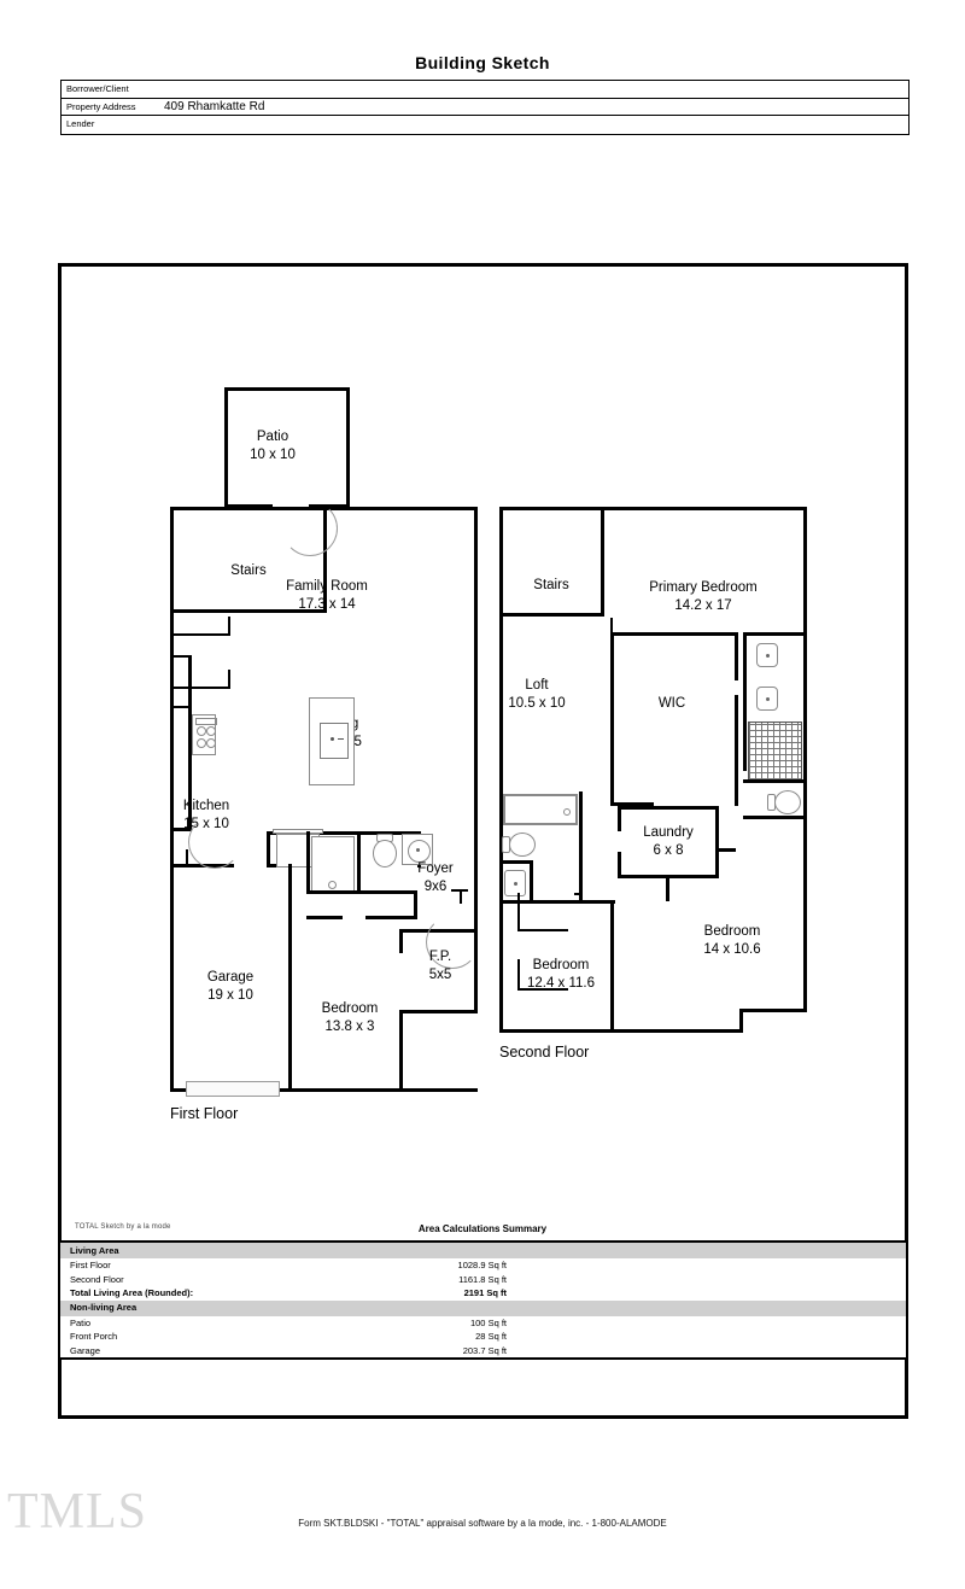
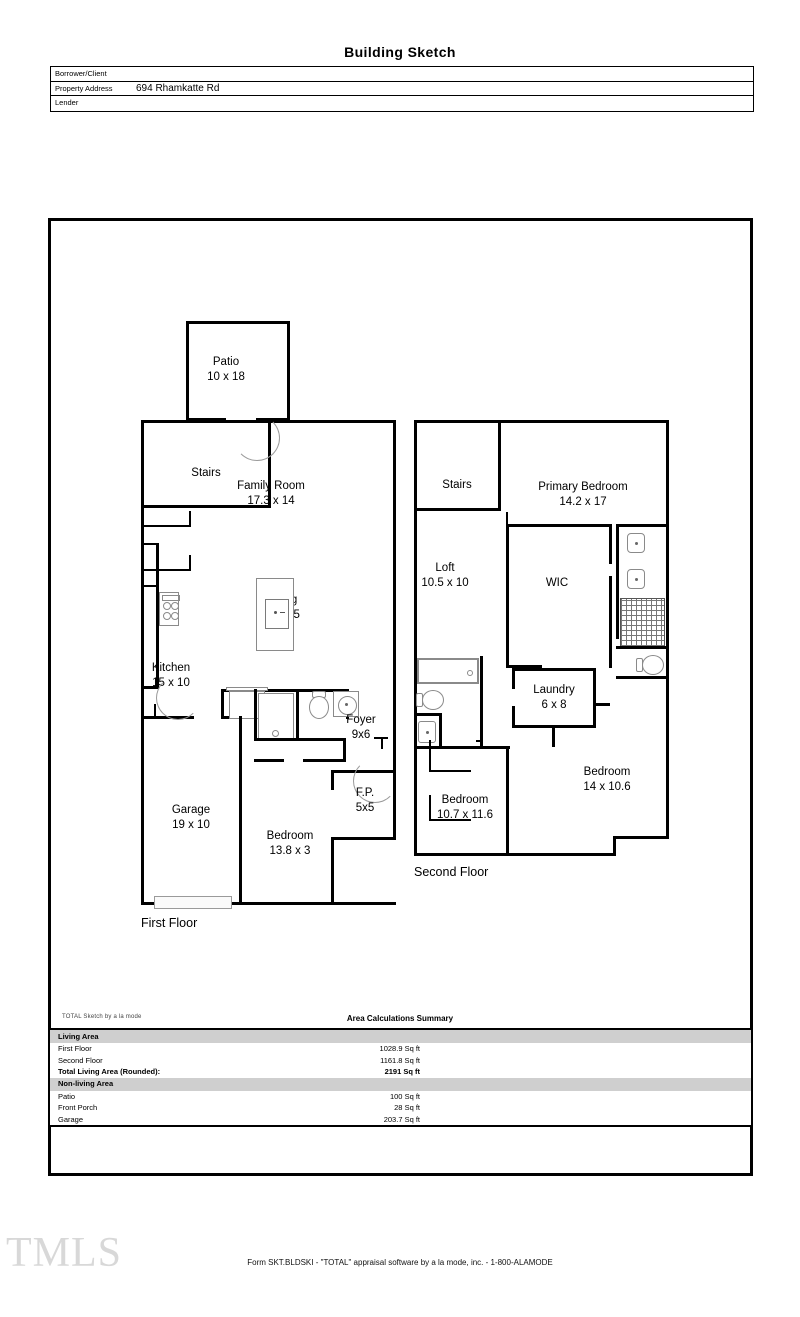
  Building Sketch
  Borrower/Client
  Property Address
- 409 Rhamkatte Rd
+ 694 Rhamkatte Rd
  Lender
  Patio
- 10 x 10
+ 10 x 18
  Stairs
  Family Room
  17.3 x 14
  Kitchen
  15 x 10
  Foyer
  9x6
  F.P.
  5x5
  Garage
  19 x 10
  Bedroom
  13.8 x 3
  First Floor
  Stairs
  Primary Bedroom
  14.2 x 17
  WIC
  Loft
  10.5 x 10
  Laundry
  6 x 8
  Bedroom
- 12.4 x 11.6
+ 10.7 x 11.6
  Bedroom
  14 x 10.6
  Second Floor
  Area Calculations Summary
  Living Area
  First Floor
  1028.9 Sq ft
  Second Floor
  1161.8 Sq ft
  Total Living Area (Rounded):
  2191 Sq ft
  Non-living Area
  Patio
  100 Sq ft
  Front Porch
  28 Sq ft
  Garage
  203.7 Sq ft
  TMLS
  Form SKT.BLDSKI - "TOTAL" appraisal software by a la mode, inc. - 1-800-ALAMODE
